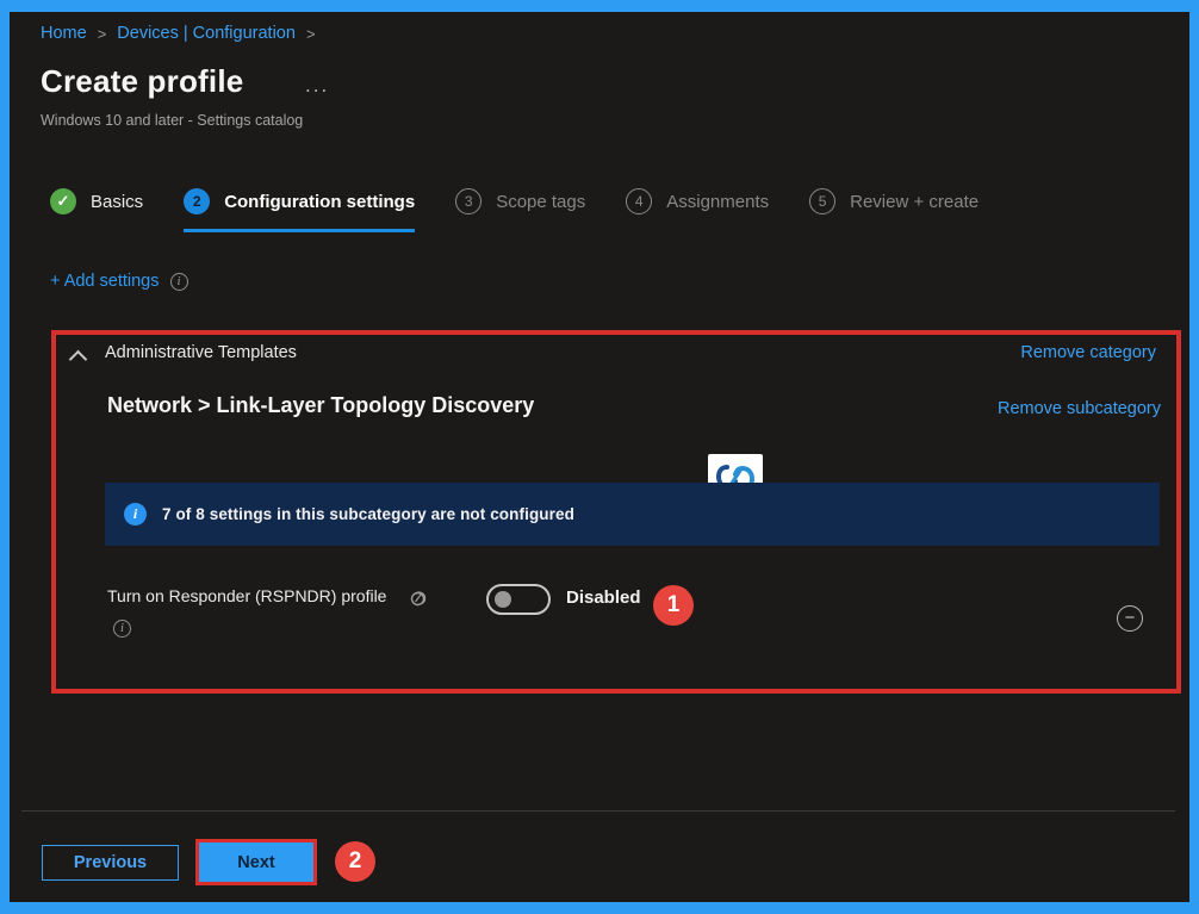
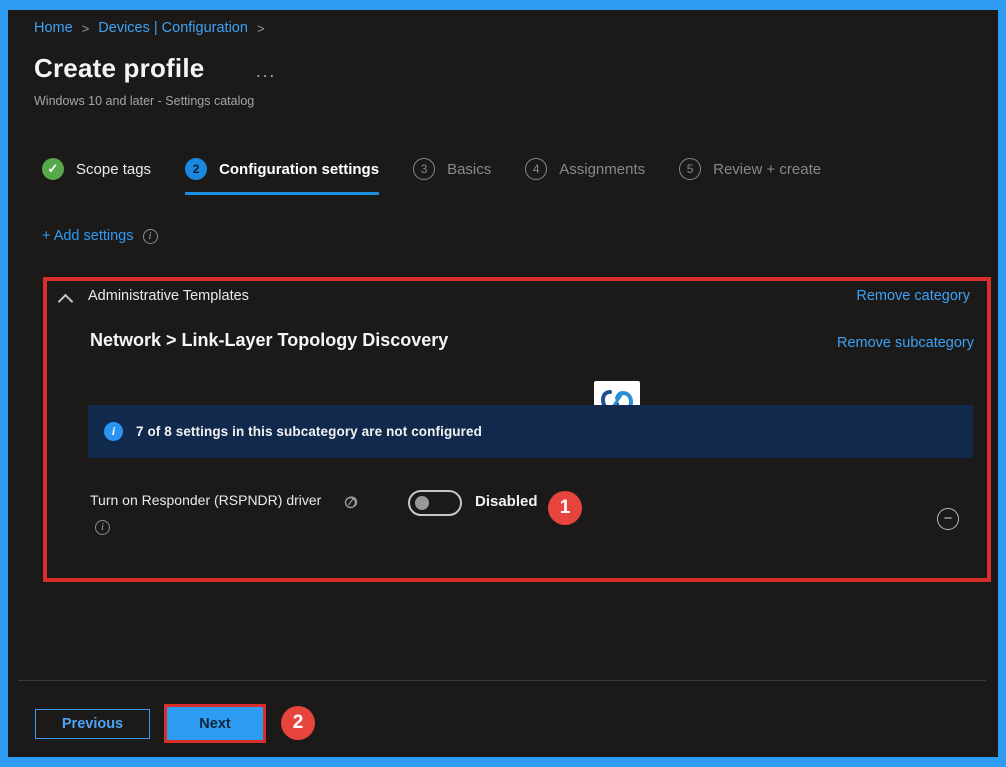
  Home
  >
  Devices | Configuration
  >
  Create profile
  ...
  Windows 10 and later - Settings catalog
  ✓
- Basics
+ Scope tags
  2
  Configuration settings
  3
- Scope tags
+ Basics
  4
  Assignments
  5
  Review + create
  + Add settings
  i
  Administrative Templates
  Remove category
  Network > Link-Layer Topology Discovery
  Remove subcategory
  i
  7 of 8 settings in this subcategory are not configured
- Turn on Responder (RSPNDR) profile
+ Turn on Responder (RSPNDR) driver
  Disabled
  1
  i
  −
  Previous
  Next
  2
